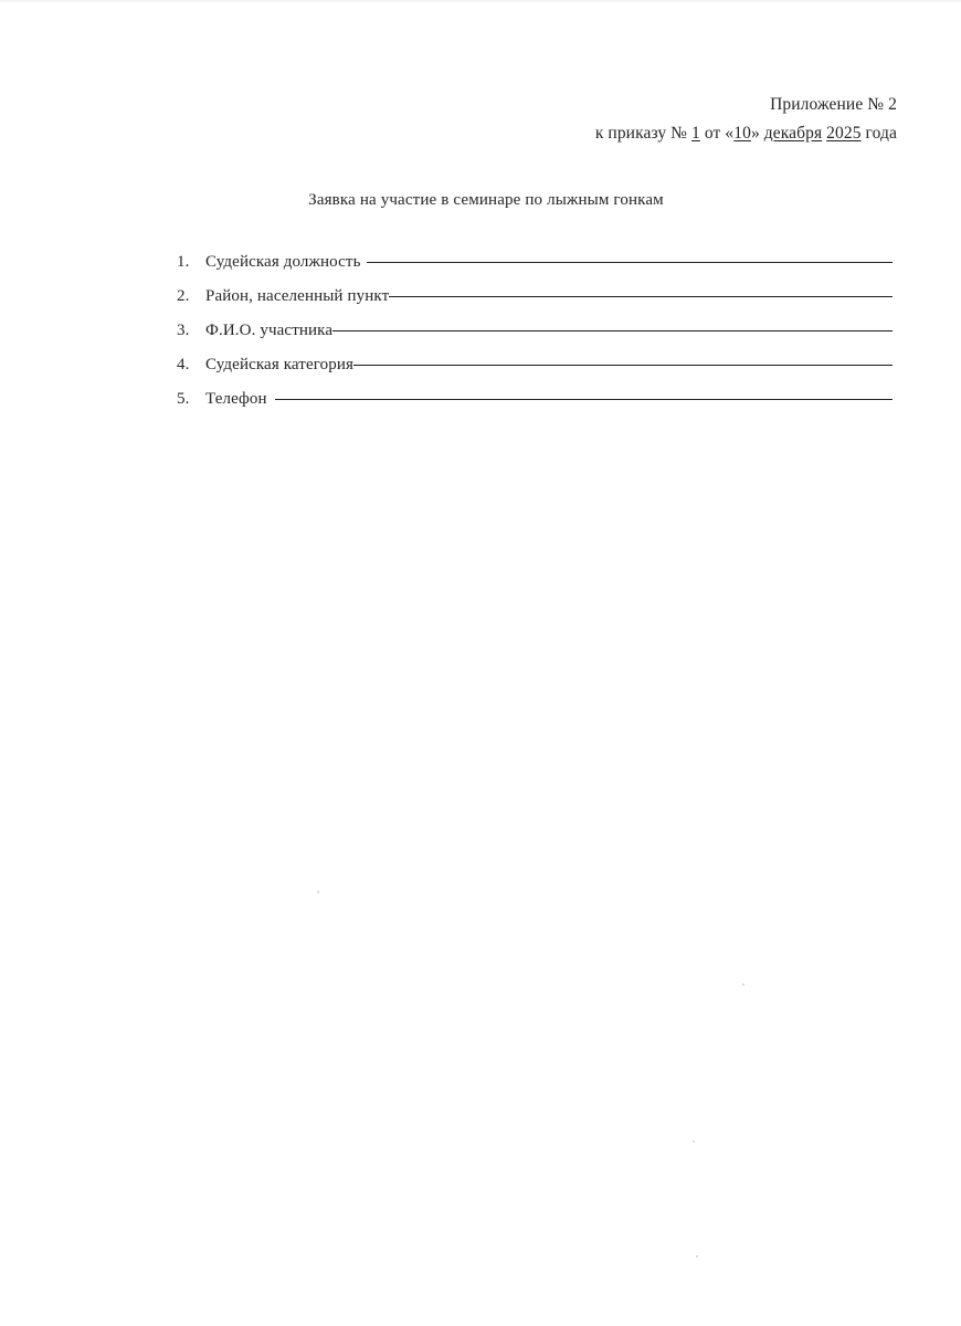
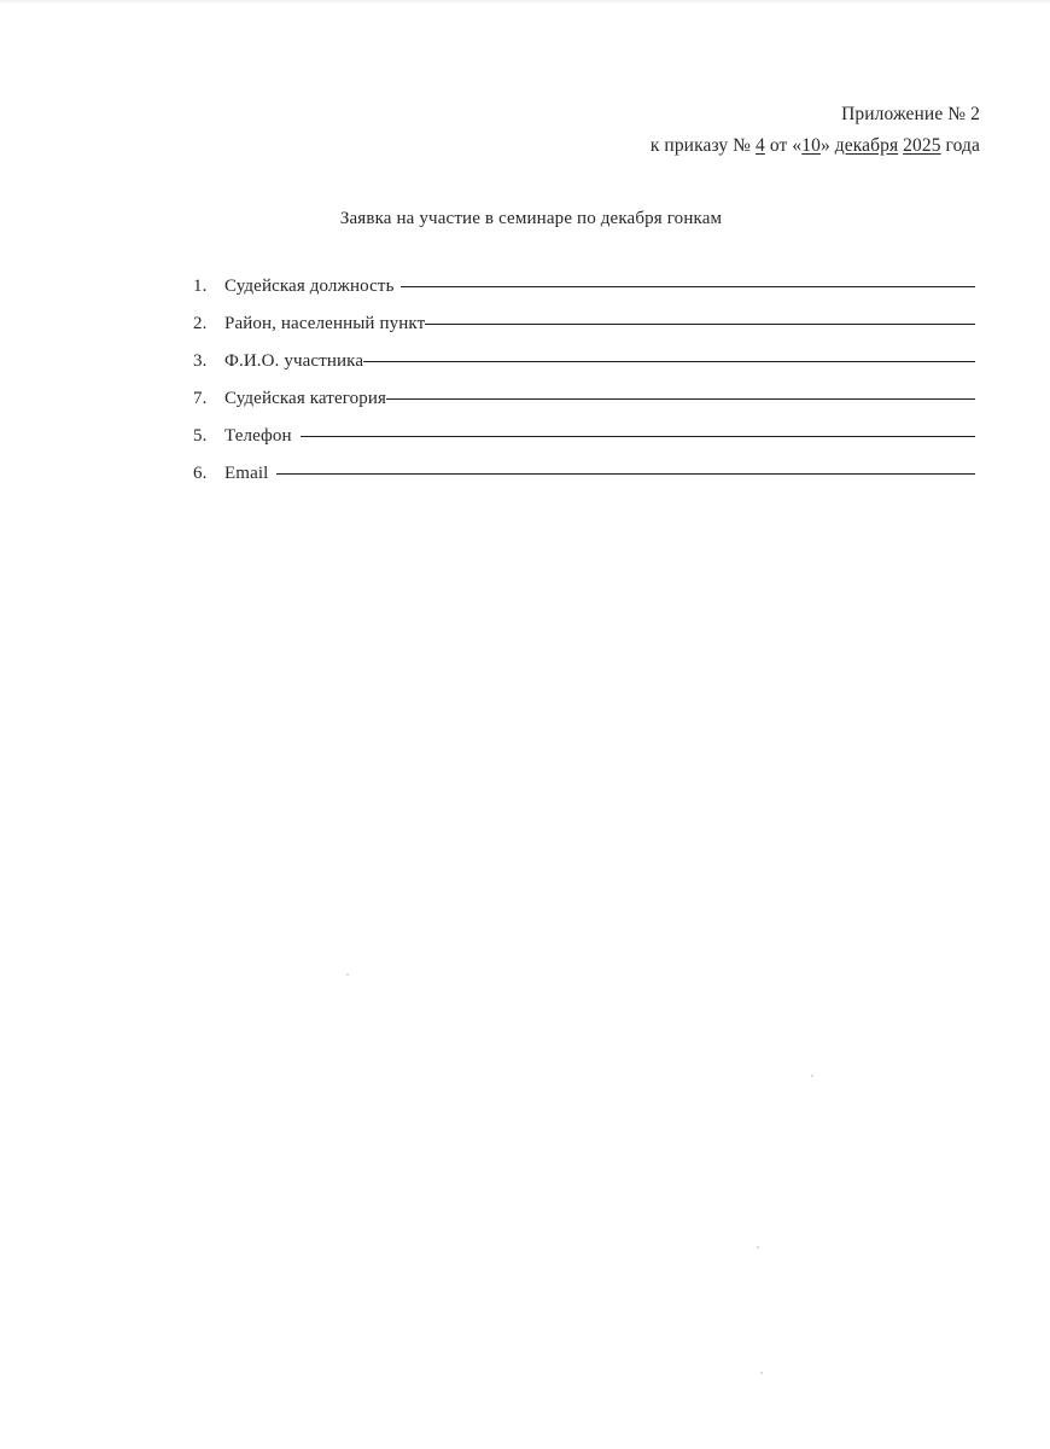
  Приложение № 2
- к приказу № 1 от «10» декабря 2025 года
+ к приказу № 4 от «10» декабря 2025 года
- Заявка на участие в семинаре по лыжным гонкам
+ Заявка на участие в семинаре по декабря гонкам
  1.
  Судейская должность
  2.
  Район, населенный пункт
  3.
  Ф.И.О. участника
- 4.
+ 7.
  Судейская категория
  5.
  Телефон
+ 6.
+ Email
